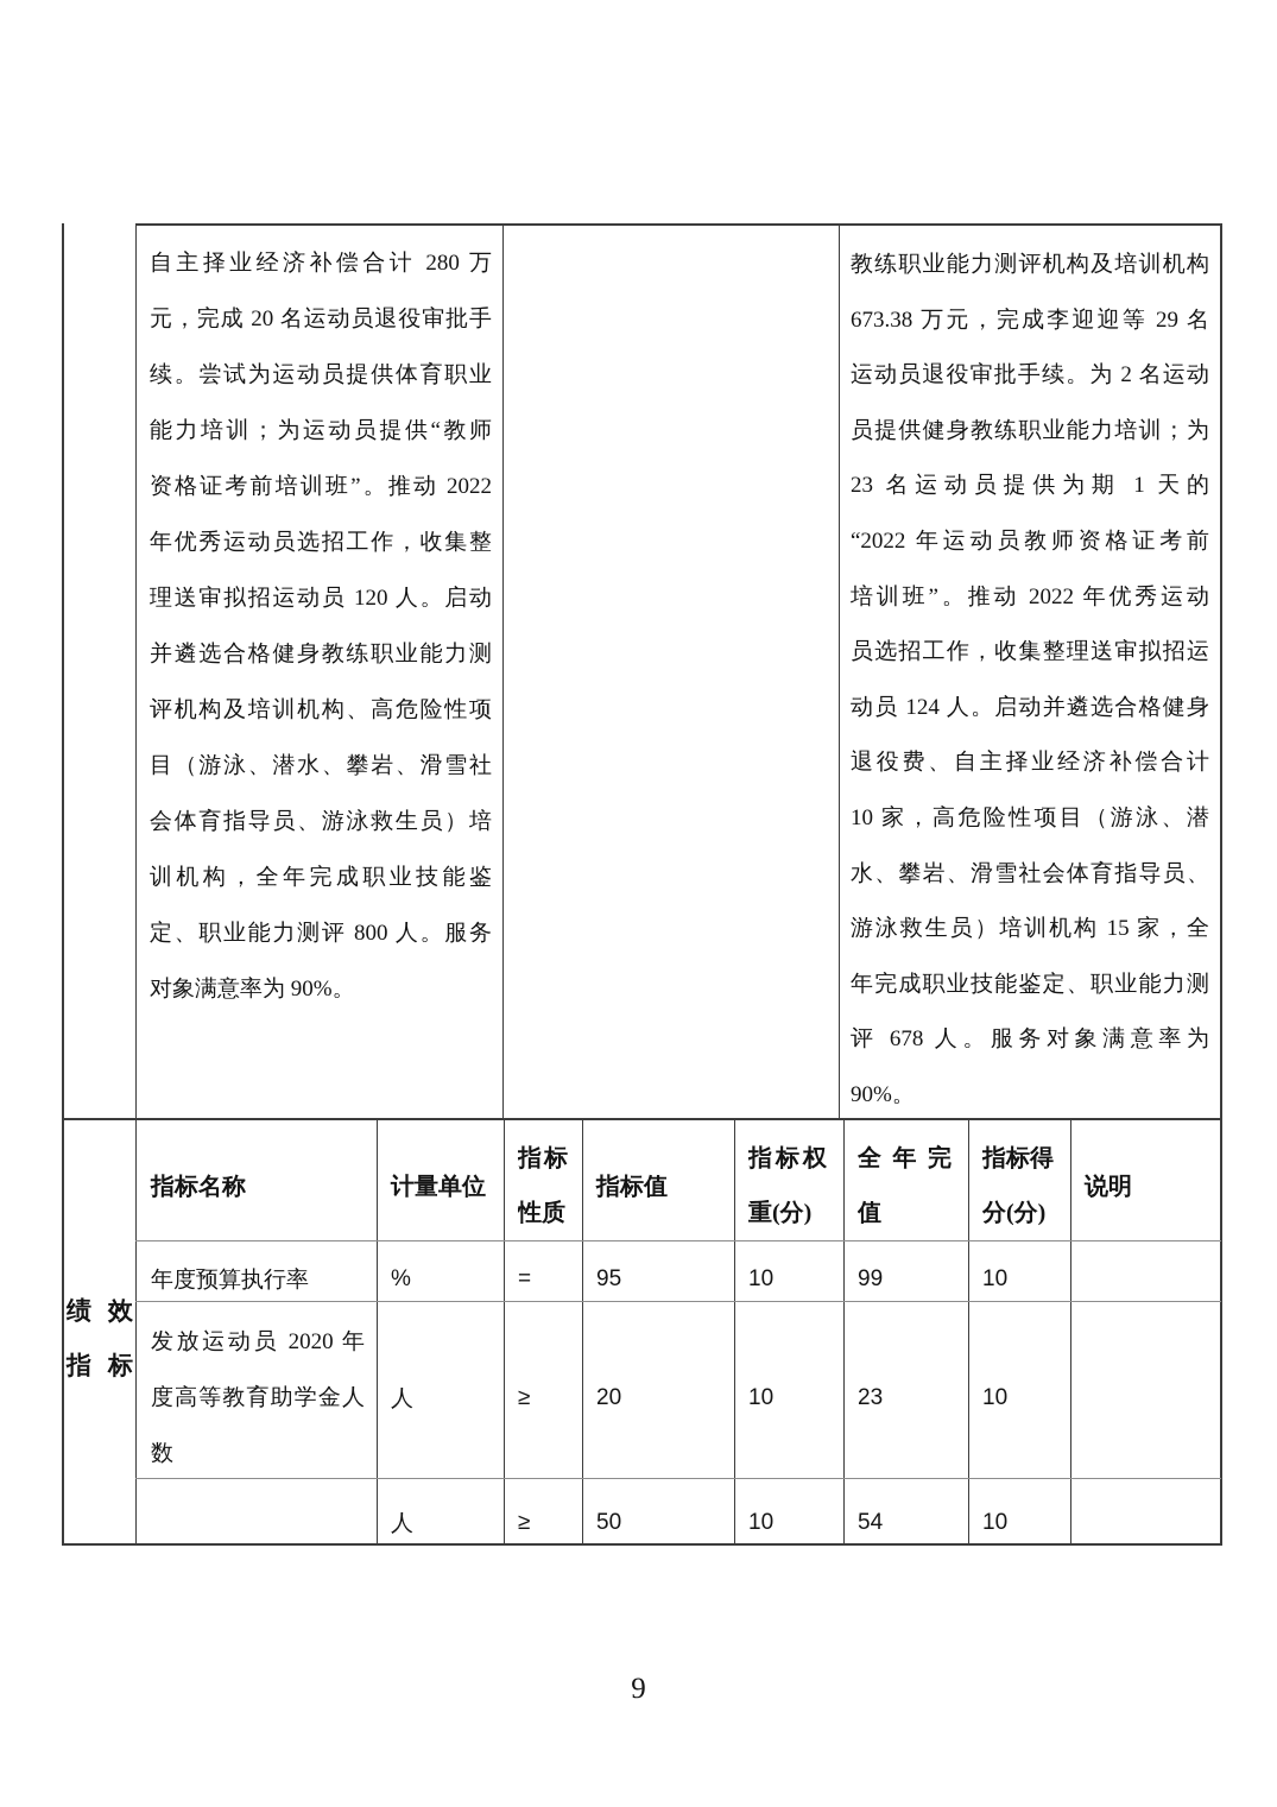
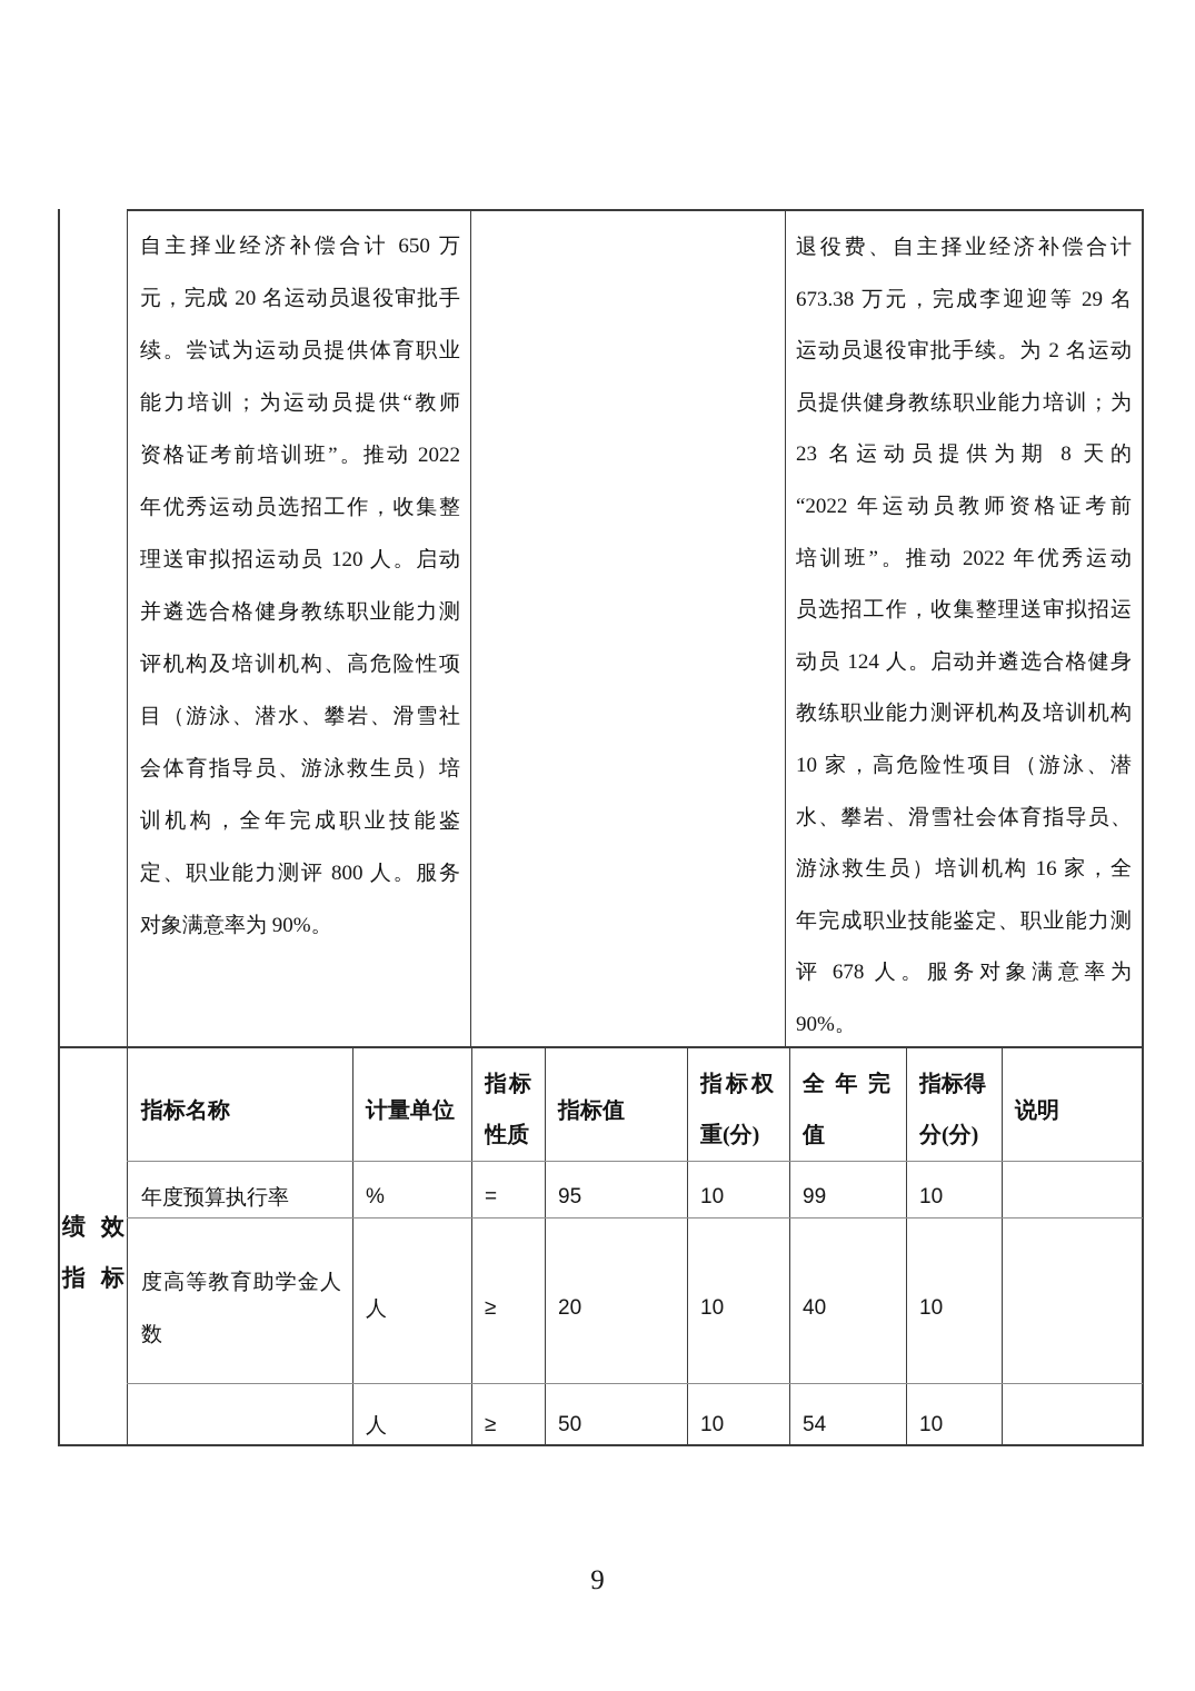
- 自主择业经济补偿合计 280 万
+ 自主择业经济补偿合计 650 万
  元，完成 20 名运动员退役审批手
  续。尝试为运动员提供体育职业
  能力培训；为运动员提供“教师
  资格证考前培训班”。推动 2022
  年优秀运动员选招工作，收集整
  理送审拟招运动员 120 人。启动
  并遴选合格健身教练职业能力测
  评机构及培训机构、高危险性项
  目（游泳、潜水、攀岩、滑雪社
  会体育指导员、游泳救生员）培
  训机构，全年完成职业技能鉴
  定、职业能力测评 800 人。服务
  对象满意率为 90%。
- 教练职业能力测评机构及培训机构
+ 退役费、自主择业经济补偿合计
  673.38 万元，完成李迎迎等 29 名
  运动员退役审批手续。为 2 名运动
  员提供健身教练职业能力培训；为
- 23 名运动员提供为期 1 天的
+ 23 名运动员提供为期 8 天的
  “2022 年运动员教师资格证考前
  培训班”。推动 2022 年优秀运动
  员选招工作，收集整理送审拟招运
  动员 124 人。启动并遴选合格健身
- 退役费、自主择业经济补偿合计
+ 教练职业能力测评机构及培训机构
  10 家，高危险性项目（游泳、潜
  水、攀岩、滑雪社会体育指导员、
- 游泳救生员）培训机构 15 家，全
+ 游泳救生员）培训机构 16 家，全
  年完成职业技能鉴定、职业能力测
  评 678 人。服务对象满意率为
  90%。
  绩效
  指标
  指标名称
  计量单位
  指标
  性质
  指标值
  指标权
  重(分)
  全年完
  值
  指标得
  分(分)
  说明
  年度预算执行率
  %
  =
  95
  10
  99
  10
- 发放运动员 2020 年
  度高等教育助学金人
  数
  人
  ≥
  20
  10
- 23
+ 40
  10
  人
  ≥
  50
  10
  54
  10
  9
